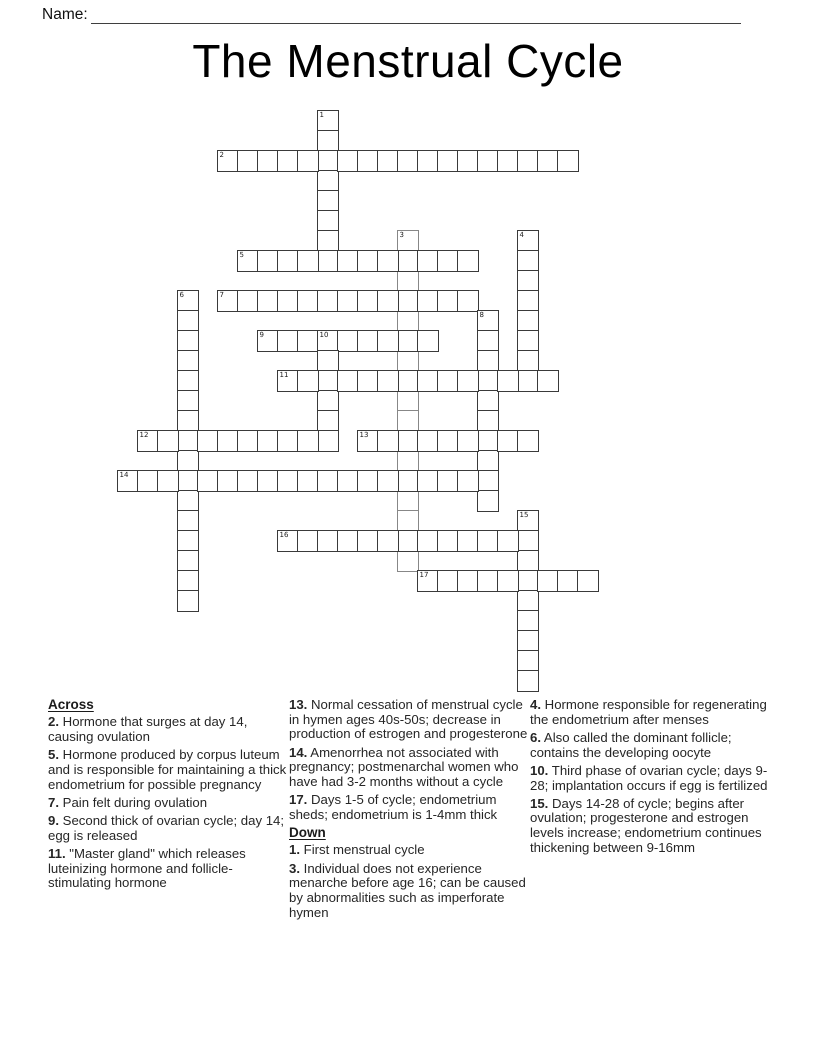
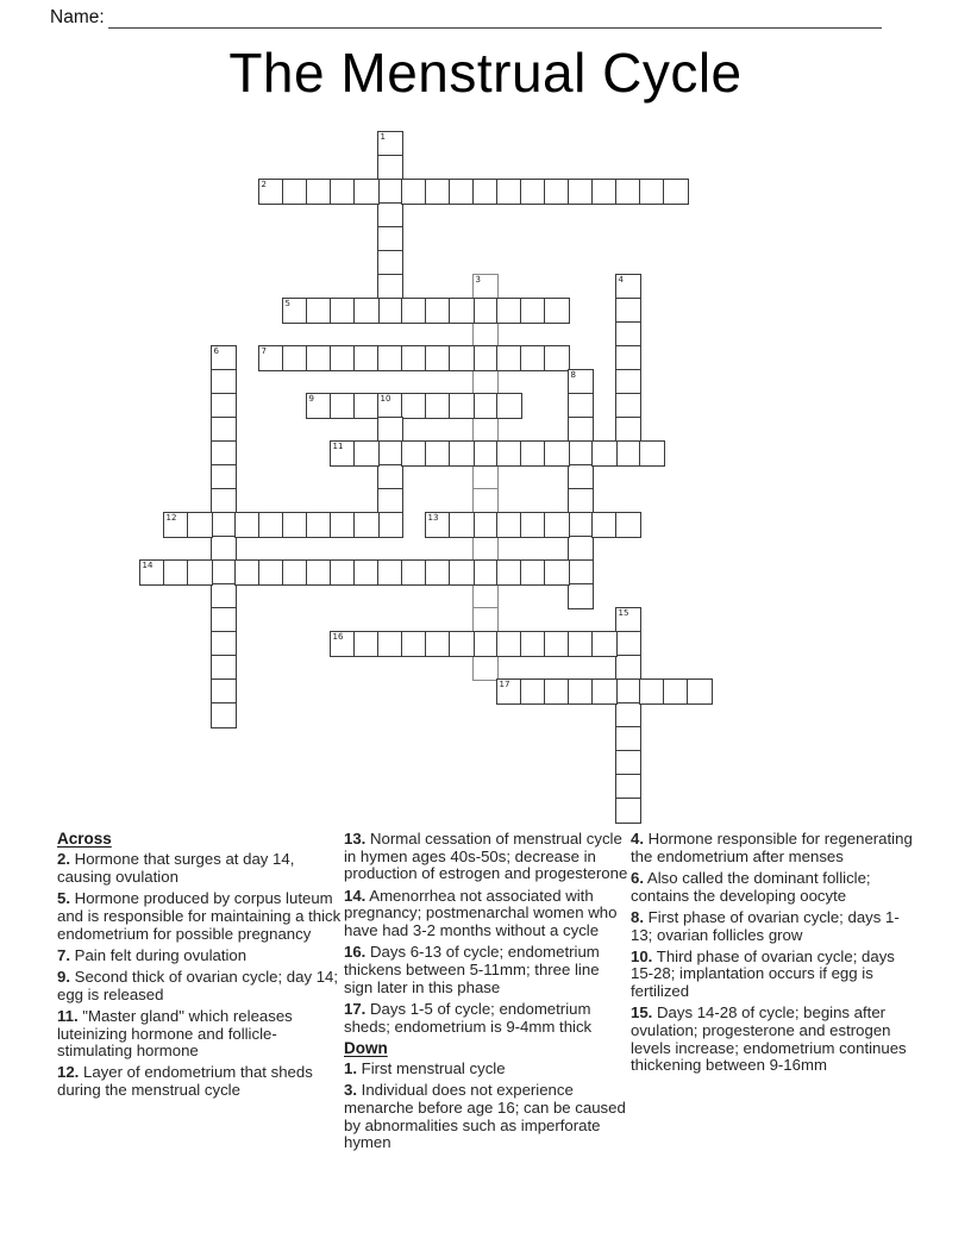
  Name:
  The Menstrual Cycle
  1
  2
  3
  4
  5
  6
  7
  8
  9
  10
  11
  12
  13
  14
  15
  16
  17
  Across
  2. Hormone that surges at day 14, causing ovulation
  5. Hormone produced by corpus luteum and is responsible for maintaining a thick endometrium for possible pregnancy
  7. Pain felt during ovulation
  9. Second thick of ovarian cycle; day 14; egg is released
  11. "Master gland" which releases luteinizing hormone and follicle-stimulating hormone
+ 12. Layer of endometrium that sheds during the menstrual cycle
  13. Normal cessation of menstrual cycle in hymen ages 40s-50s; decrease in production of estrogen and progesterone
  14. Amenorrhea not associated with pregnancy; postmenarchal women who have had 3-2 months without a cycle
+ 16. Days 6-13 of cycle; endometrium thickens between 5-11mm; three line sign later in this phase
- 17. Days 1-5 of cycle; endometrium sheds; endometrium is 1-4mm thick
+ 17. Days 1-5 of cycle; endometrium sheds; endometrium is 9-4mm thick
  Down
  1. First menstrual cycle
  3. Individual does not experience menarche before age 16; can be caused by abnormalities such as imperforate hymen
  4. Hormone responsible for regenerating the endometrium after menses
  6. Also called the dominant follicle; contains the developing oocyte
+ 8. First phase of ovarian cycle; days 1-13; ovarian follicles grow
- 10. Third phase of ovarian cycle; days 9-28; implantation occurs if egg is fertilized
+ 10. Third phase of ovarian cycle; days 15-28; implantation occurs if egg is fertilized
  15. Days 14-28 of cycle; begins after ovulation; progesterone and estrogen levels increase; endometrium continues thickening between 9-16mm
